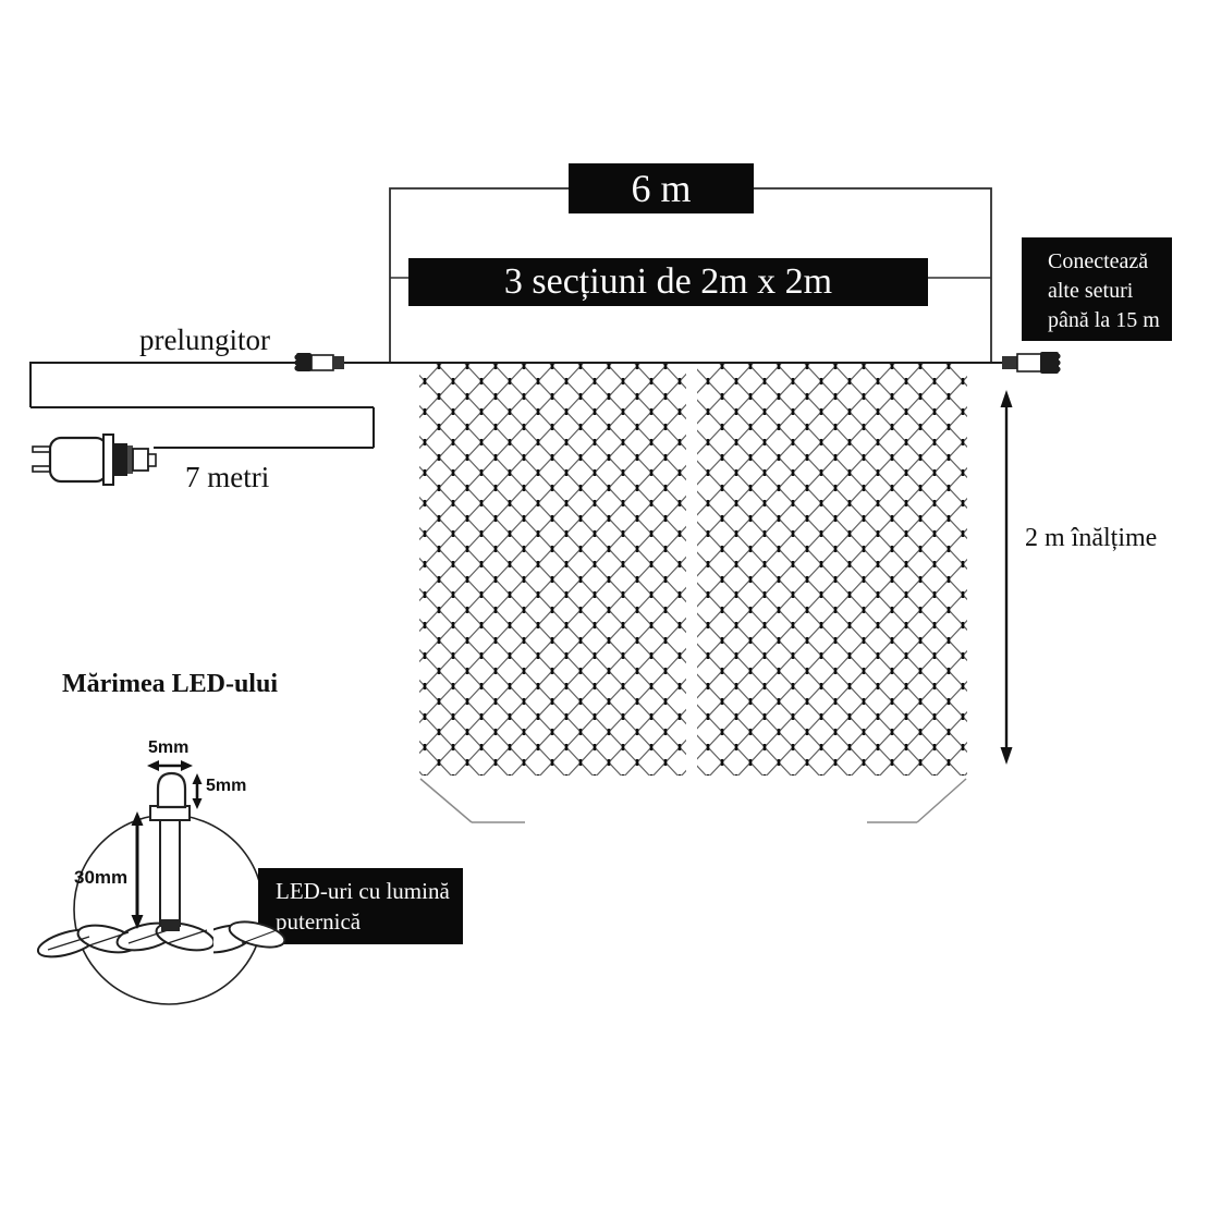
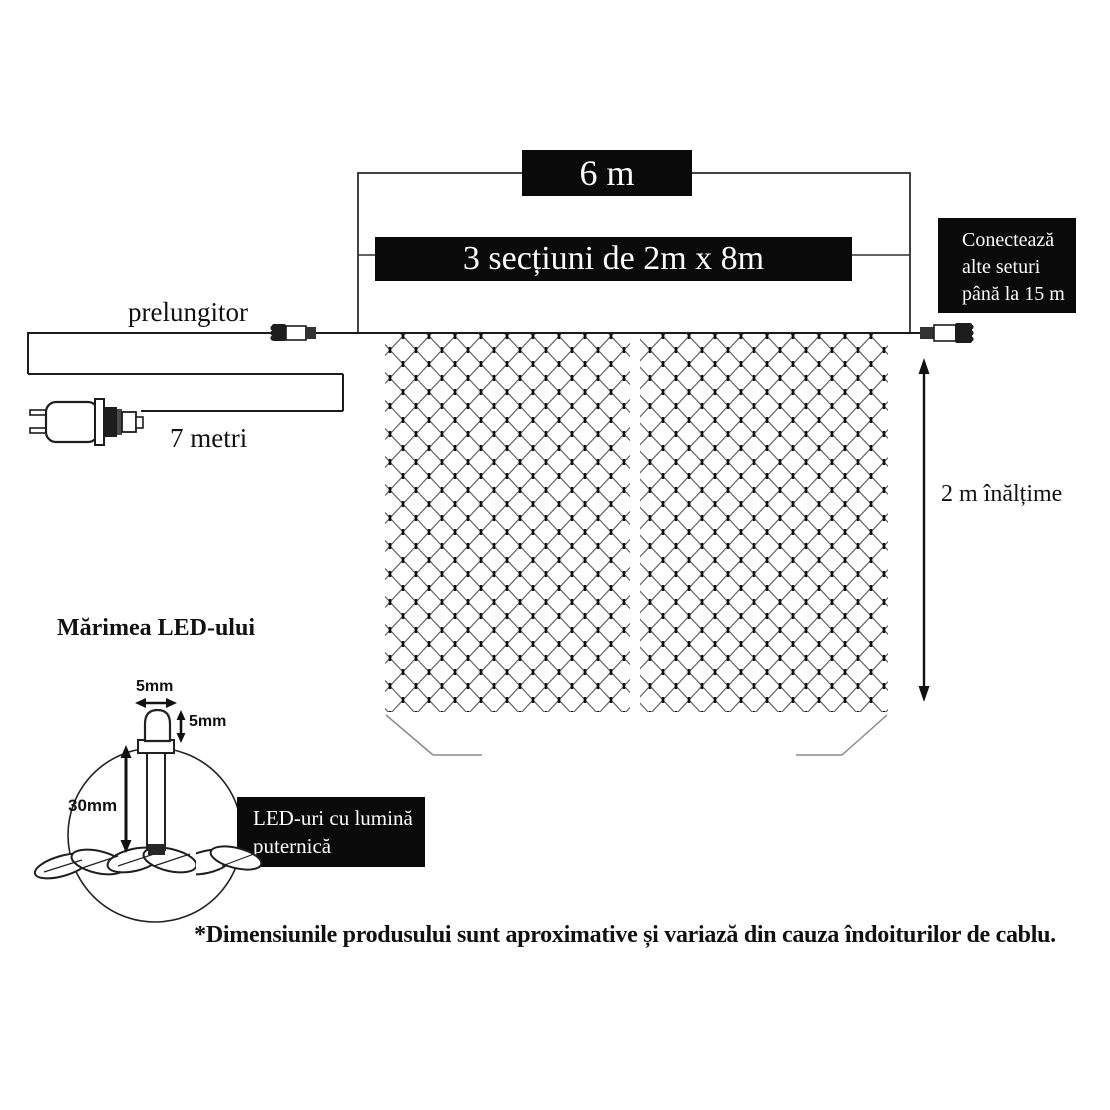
  6 m
- 3 secțiuni de 2m x 2m
+ 3 secțiuni de 2m x 8m
  Conectează
  alte seturi
  până la 15 m
  prelungitor
  7 metri
  2 m înălțime
  Mărimea LED-ului
  5mm
  5mm
  30mm
  LED-uri cu lumină
  puternică
+ *Dimensiunile produsului sunt aproximative și variază din cauza îndoiturilor de cablu.
